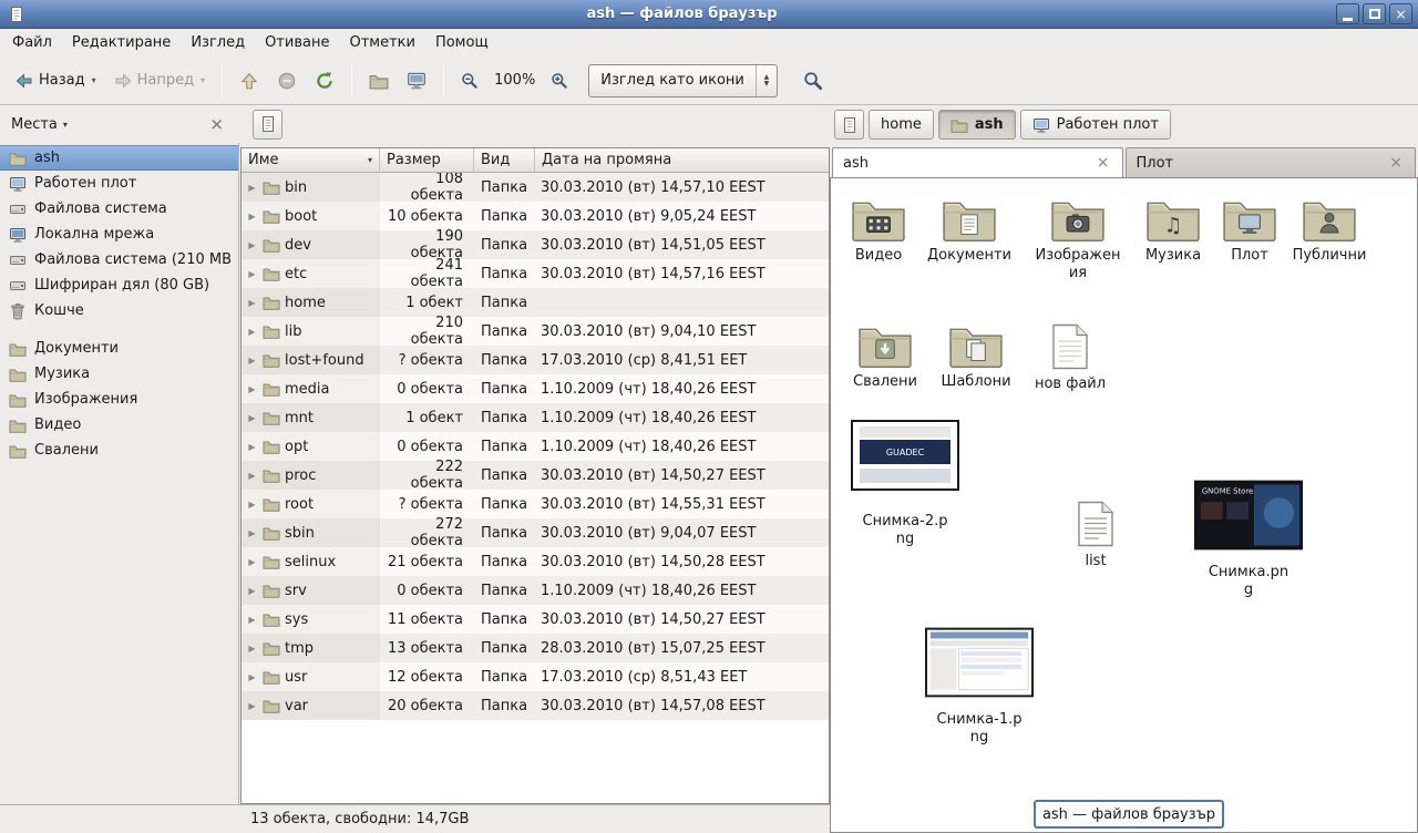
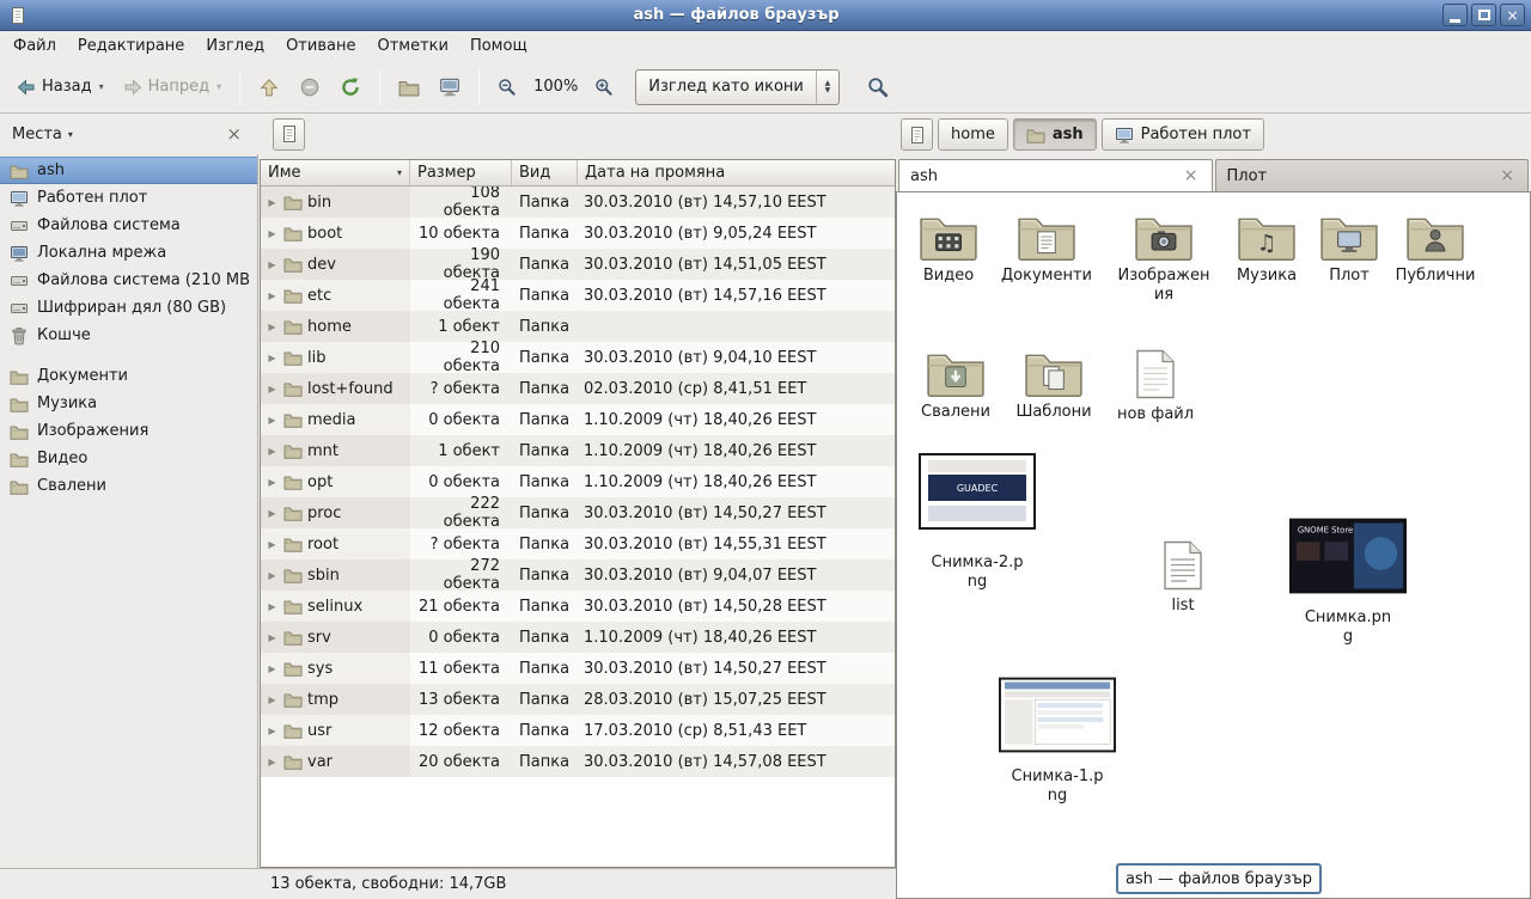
  ash — файлов браузър
  ×
  Файл
  Редактиране
  Изглед
  Отиване
  Отметки
  Помощ
  Назад
  ▾
  Напред
  ▾
  100%
  Изглед като икони
  Места
  ▾
  ×
  home
  ash
  Работен плот
  ash
  Работен плот
  Файлова система
  Локална мрежа
  Файлова система (210 MB
  Шифриран дял (80 GB)
  Кошче
  Документи
  Музика
  Изображения
  Видео
  Свалени
  Име
  ▾
  Размер
  Вид
  Дата на промяна
  ▶
  bin
  108 обекта
  Папка
  30.03.2010 (вт) 14,57,10 EEST
  ▶
  boot
  10 обекта
  Папка
  30.03.2010 (вт) 9,05,24 EEST
  ▶
  dev
  190 обекта
  Папка
  30.03.2010 (вт) 14,51,05 EEST
  ▶
  etc
  241 обекта
  Папка
  30.03.2010 (вт) 14,57,16 EEST
  ▶
  home
  1 обект
  Папка
  ▶
  lib
  210 обекта
  Папка
  30.03.2010 (вт) 9,04,10 EEST
  ▶
  lost+found
  ? обекта
  Папка
- 17.03.2010 (ср) 8,41,51 EET
+ 02.03.2010 (ср) 8,41,51 EET
  ▶
  media
  0 обекта
  Папка
  1.10.2009 (чт) 18,40,26 EEST
  ▶
  mnt
  1 обект
  Папка
  1.10.2009 (чт) 18,40,26 EEST
  ▶
  opt
  0 обекта
  Папка
  1.10.2009 (чт) 18,40,26 EEST
  ▶
  proc
  222 обекта
  Папка
  30.03.2010 (вт) 14,50,27 EEST
  ▶
  root
  ? обекта
  Папка
  30.03.2010 (вт) 14,55,31 EEST
  ▶
  sbin
  272 обекта
  Папка
  30.03.2010 (вт) 9,04,07 EEST
  ▶
  selinux
  21 обекта
  Папка
  30.03.2010 (вт) 14,50,28 EEST
  ▶
  srv
  0 обекта
  Папка
  1.10.2009 (чт) 18,40,26 EEST
  ▶
  sys
  11 обекта
  Папка
  30.03.2010 (вт) 14,50,27 EEST
  ▶
  tmp
  13 обекта
  Папка
  28.03.2010 (вт) 15,07,25 EEST
  ▶
  usr
  12 обекта
  Папка
  17.03.2010 (ср) 8,51,43 EET
  ▶
  var
  20 обекта
  Папка
  30.03.2010 (вт) 14,57,08 EEST
  ash
  ×
  Плот
  ×
  Видео
  Документи
  Изображения
  Музика
  Плот
  Публични
  Свалени
  Шаблони
  нов файл
  Снимка-2.png
  list
  Снимка.png
  Снимка-1.png
  13 обекта, свободни: 14,7GB
  ash — файлов браузър
